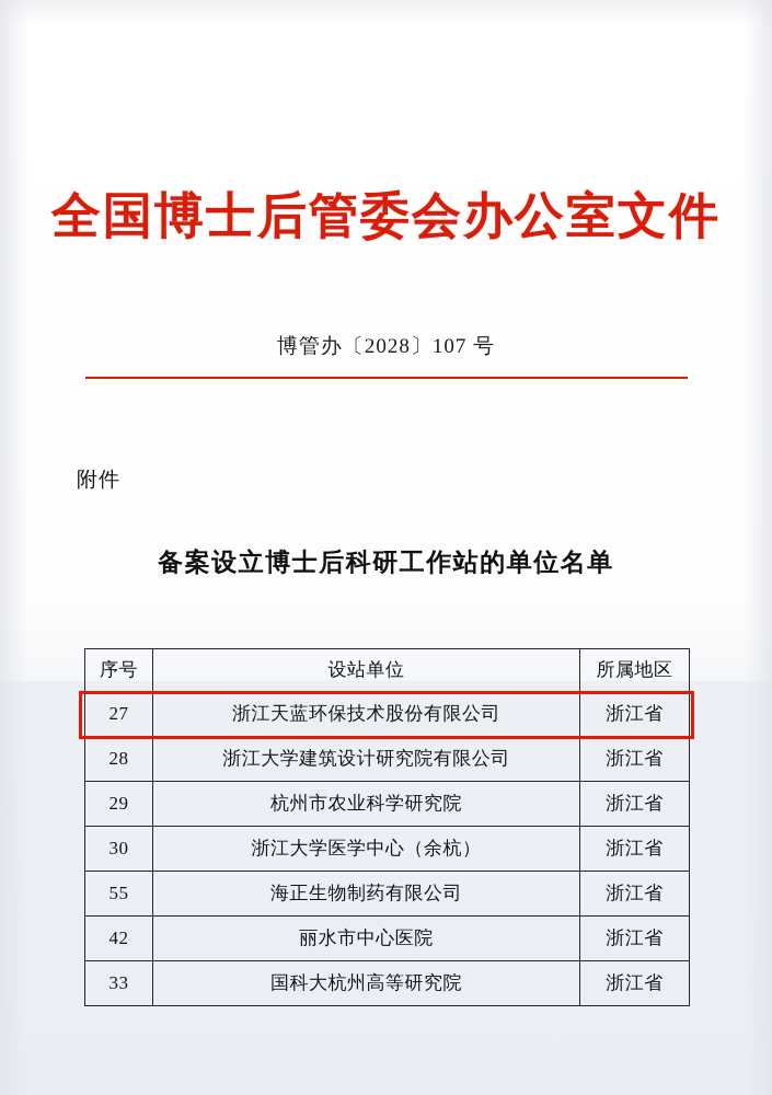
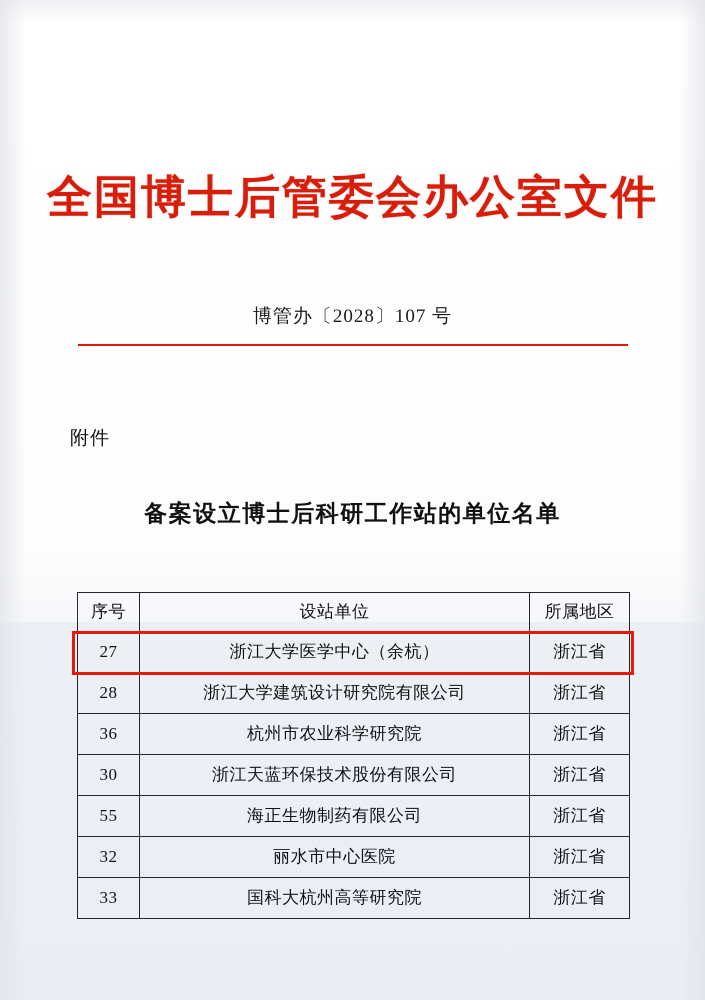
  全国博士后管委会办公室文件
  博管办〔2028〕107 号
  附件
  备案设立博士后科研工作站的单位名单
  序号	设站单位	所属地区
- 27	浙江天蓝环保技术股份有限公司	浙江省
+ 27	浙江大学医学中心（余杭）	浙江省
  28	浙江大学建筑设计研究院有限公司	浙江省
- 29	杭州市农业科学研究院	浙江省
+ 36	杭州市农业科学研究院	浙江省
- 30	浙江大学医学中心（余杭）	浙江省
+ 30	浙江天蓝环保技术股份有限公司	浙江省
  55	海正生物制药有限公司	浙江省
- 42	丽水市中心医院	浙江省
+ 32	丽水市中心医院	浙江省
  33	国科大杭州高等研究院	浙江省
